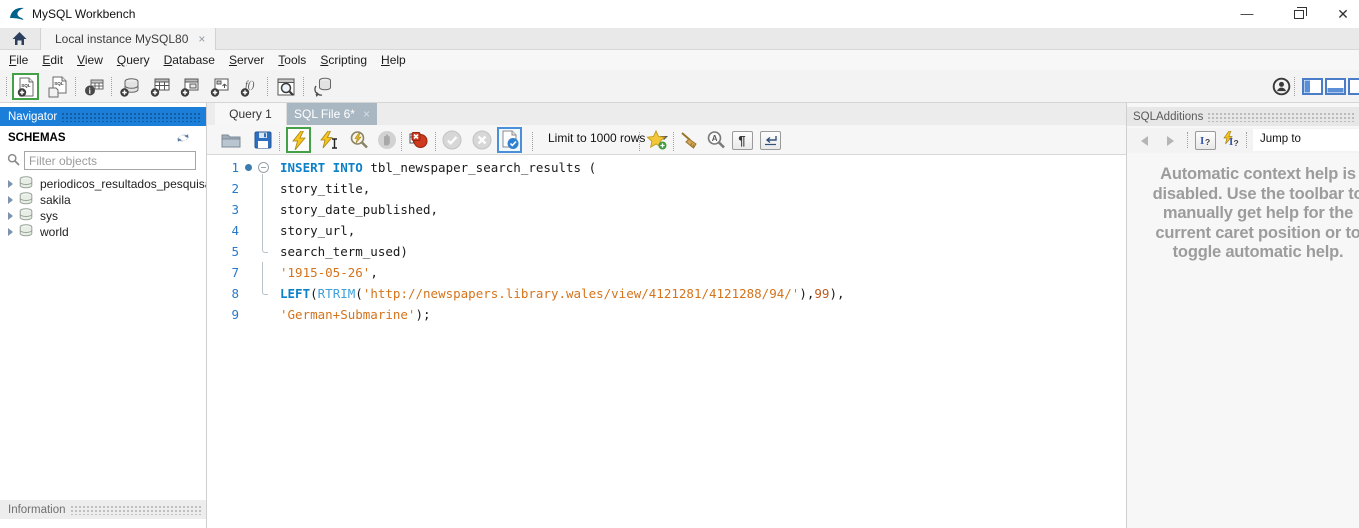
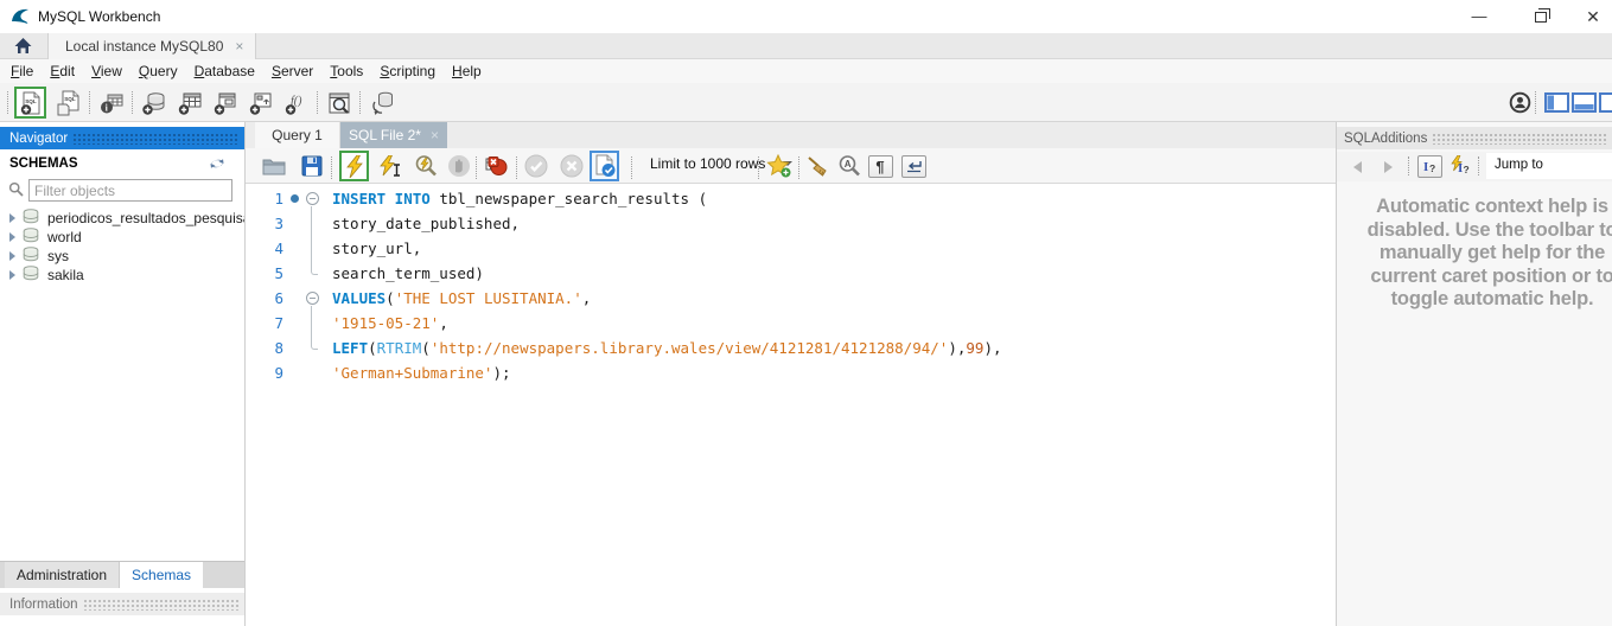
  MySQL Workbench
  —
  ✕
  Local instance MySQL80 ×
  File
  Edit
  View
  Query
  Database
  Server
  Tools
  Scripting
  Help
  i
  f()
  Navigator
  SCHEMAS
  Filter objects
  periodicos_resultados_pesquis
- sakila
+ world
  sys
- world
+ sakila
+ Administration
+ Schemas
  Information
  Query 1
- SQL File 6* ×
+ SQL File 2* ×
  Limit to 1000 rows
  A
  ¶
  1
  INSERT INTO tbl_newspaper_search_results (
- 2
- story_title,
  3
  story_date_published,
  4
  story_url,
  5
  search_term_used)
+ 6
+ VALUES('THE LOST LUSITANIA.',
  7
- '1915-05-26',
+ '1915-05-21',
  8
  LEFT(RTRIM('http://newspapers.library.wales/view/4121281/4121288/94/'),99),
  9
  'German+Submarine');
  SQLAdditions
  I
  ?
  I
  ?
  Jump to
  Automatic context help is
  disabled. Use the toolbar to
  manually get help for the
  current caret position or to
  toggle automatic help.
